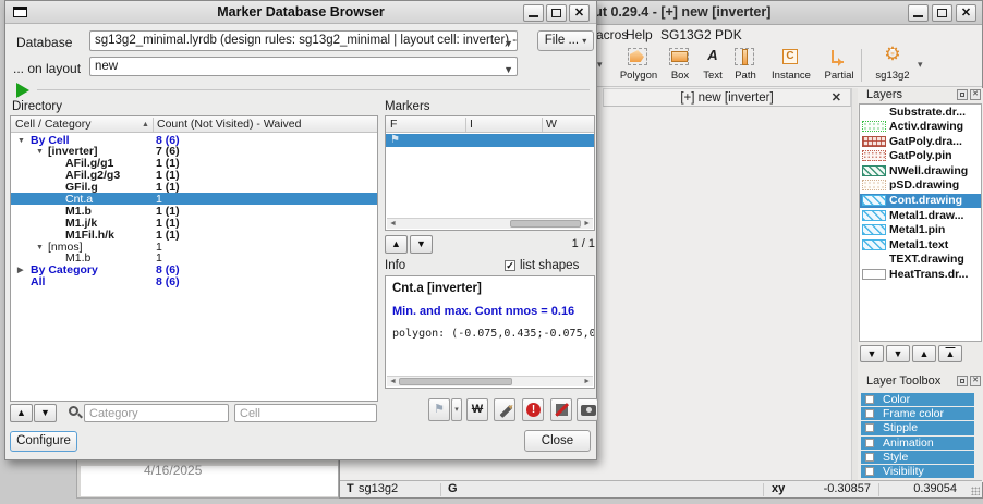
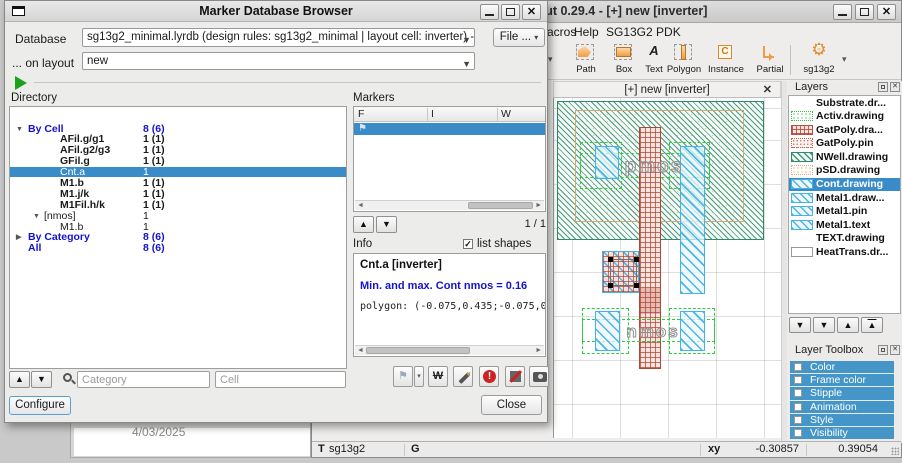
- 4/16/2025
+ 4/03/2025
  ut 0.29.4 - [+] new [inverter]
  ✕
  acros
  Help
  SG13G2 PDK
  ▾
  ▾
- Polygon
+ Path
  Box
  A
  Text
- Path
+ Polygon
  C
  Instance
  Partial
  ⚙
  sg13g2
  [+] new [inverter]
  ✕
+ pmos
+ nmos
  Layers
  Substrate.dr...
  Activ.drawing
  GatPoly.dra...
  GatPoly.pin
  NWell.drawing
  pSD.drawing
  Cont.drawing
  Metal1.draw...
  Metal1.pin
  Metal1.text
  TEXT.drawing
  HeatTrans.dr...
  ▼
  ▼
  ▲
  ▲
  Layer Toolbox
  Color
  Frame color
  Stipple
  Animation
  Style
  Visibility
  T
  sg13g2
  G
  xy
  -0.30857
  0.39054
  Marker Database Browser
  ✕
  Database
  sg13g2_minimal.lyrdb (design rules: sg13g2_minimal | layout cell: inverter) -
  ▼
  File ... ▾
  ... on layout
  new
  ▼
  Directory
  Markers
- Cell / Category
- Count (Not Visited) - Waived
  By Cell
  8 (6)
- [inverter]
- 7 (6)
  AFil.g/g1
  1 (1)
  AFil.g2/g3
  1 (1)
  GFil.g
  1 (1)
  Cnt.a
  1
  M1.b
  1 (1)
  M1.j/k
  1 (1)
  M1Fil.h/k
  1 (1)
  [nmos]
  1
  M1.b
  1
  By Category
  8 (6)
  All
  8 (6)
  ▲
  ▼
  Category
  Cell
  Configure
  F
  I
  W
  ⚑
  ▲
  ▼
  1 / 1
  Info
  ✓
  list shapes
  Cnt.a [inverter]
  Min. and max. Cont nmos = 0.16
  polygon: (-0.075,0.435;-0.075,0
  ⚑
  W
  !
  Close
